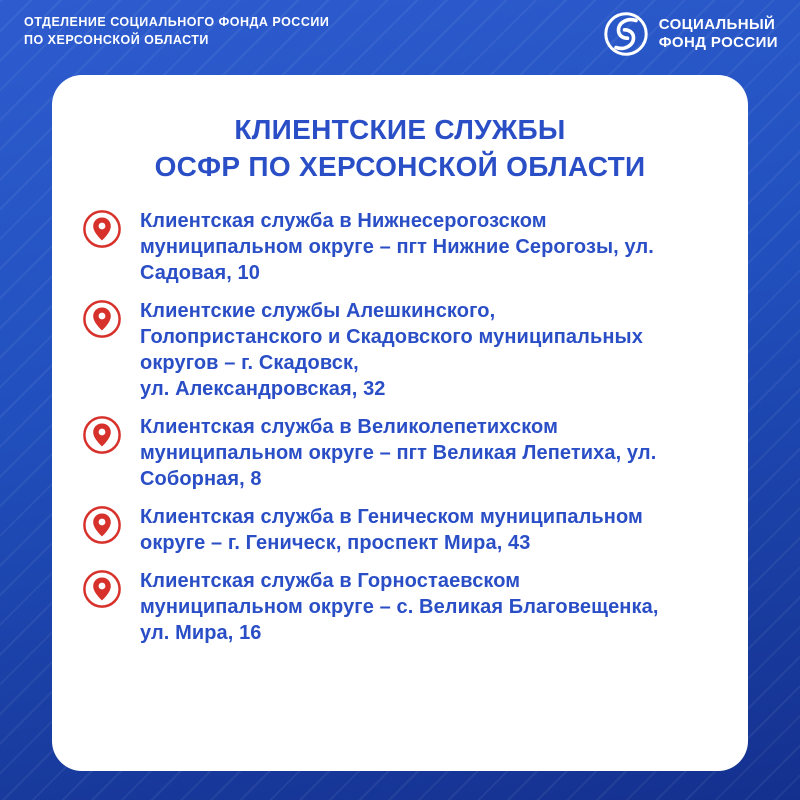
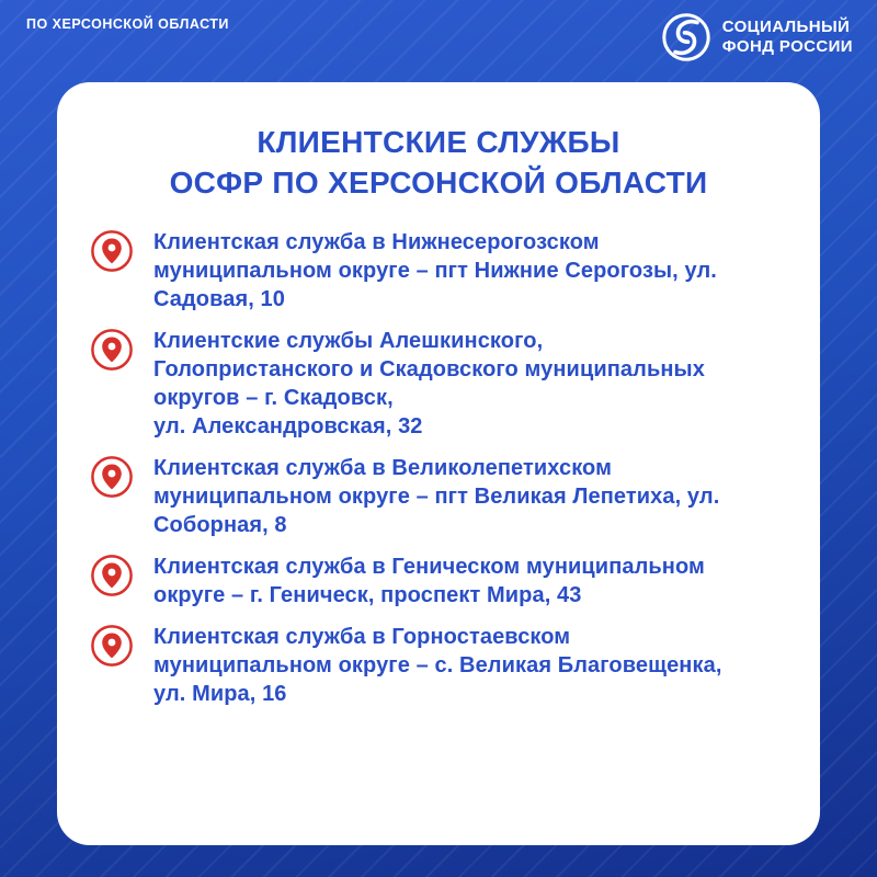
- ОТДЕЛЕНИЕ СОЦИАЛЬНОГО ФОНДА РОССИИ
  ПО ХЕРСОНСКОЙ ОБЛАСТИ
  СОЦИАЛЬНЫЙ
  ФОНД РОССИИ
  КЛИЕНТСКИЕ СЛУЖБЫ
  ОСФР ПО ХЕРСОНСКОЙ ОБЛАСТИ
  Клиентская служба в Нижнесерогозском
  муниципальном округе – пгт Нижние Серогозы, ул.
  Садовая, 10
  Клиентские службы Алешкинского,
  Голопристанского и Скадовского муниципальных
  округов – г. Скадовск,
  ул. Александровская, 32
  Клиентская служба в Великолепетихском
  муниципальном округе – пгт Великая Лепетиха, ул.
  Соборная, 8
  Клиентская служба в Геническом муниципальном
  округе – г. Геническ, проспект Мира, 43
  Клиентская служба в Горностаевском
  муниципальном округе – с. Великая Благовещенка,
  ул. Мира, 16
